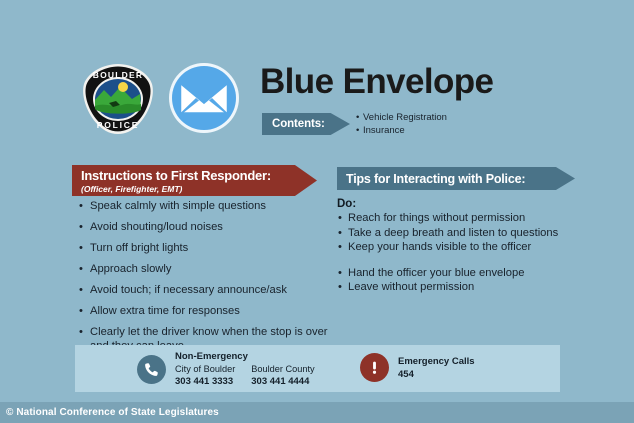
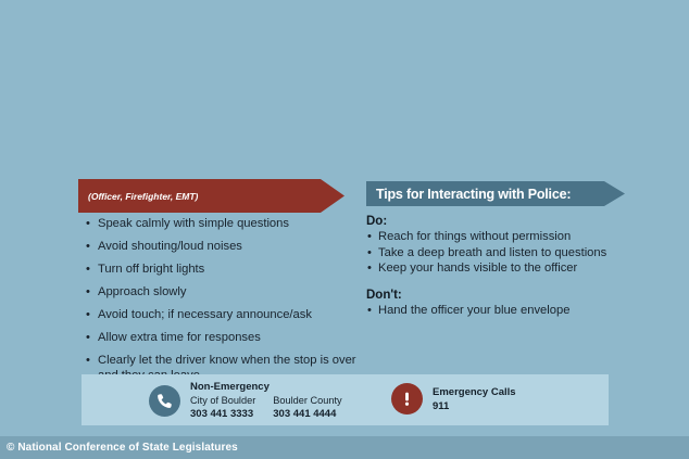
- BOULDER
- POLICE
- Blue Envelope
- Contents:
- Vehicle Registration
- Insurance
- Instructions to First Responder:
  (Officer, Firefighter, EMT)
  Speak calmly with simple questions
  Avoid shouting/loud noises
  Turn off bright lights
  Approach slowly
  Avoid touch; if necessary announce/ask
  Allow extra time for responses
  Clearly let the driver know when the stop is over
  Tips for Interacting with Police:
  Do:
  Reach for things without permission
  Take a deep breath and listen to questions
  Keep your hands visible to the officer
+ Don't:
  Hand the officer your blue envelope
- Leave without permission
  Non-Emergency
  City of Boulder
  303 441 3333
  Boulder County
  303 441 4444
  Emergency Calls
- 454
+ 911
  © National Conference of State Legislatures
